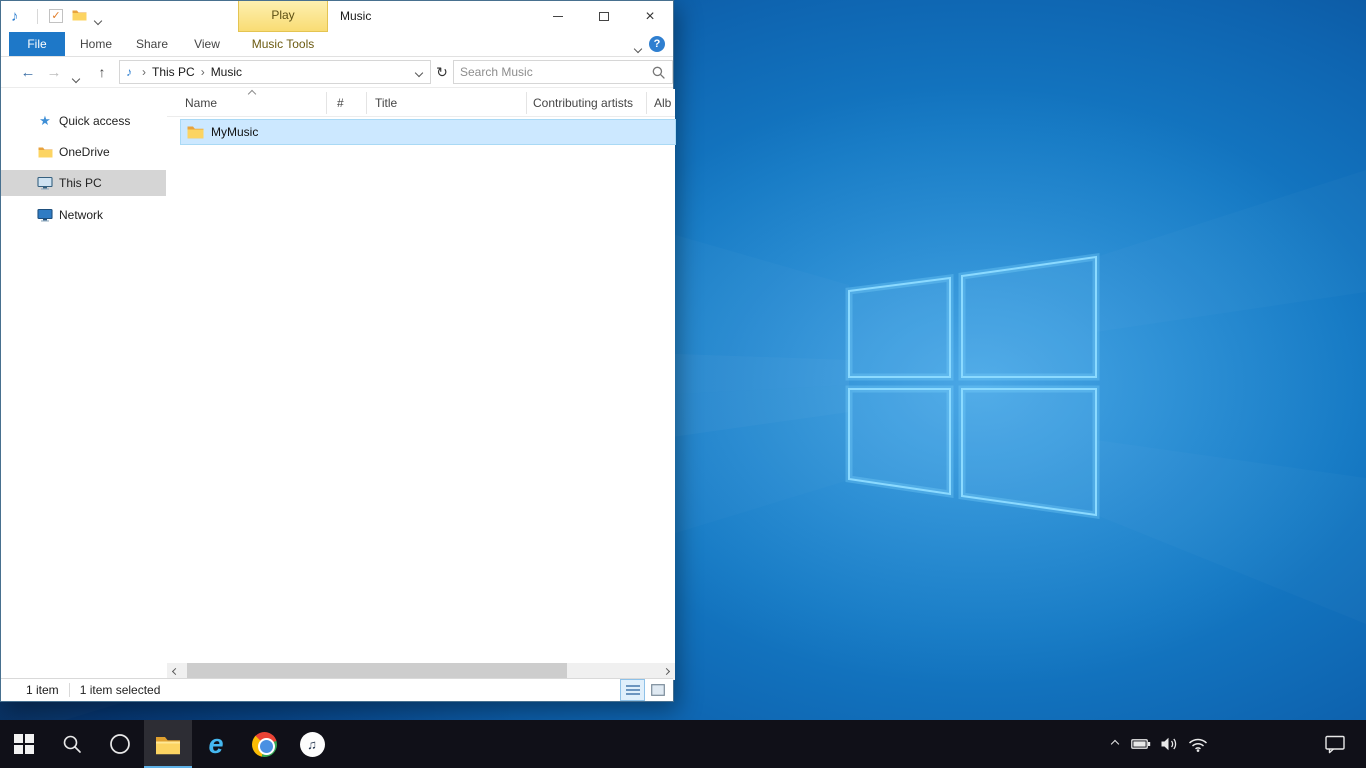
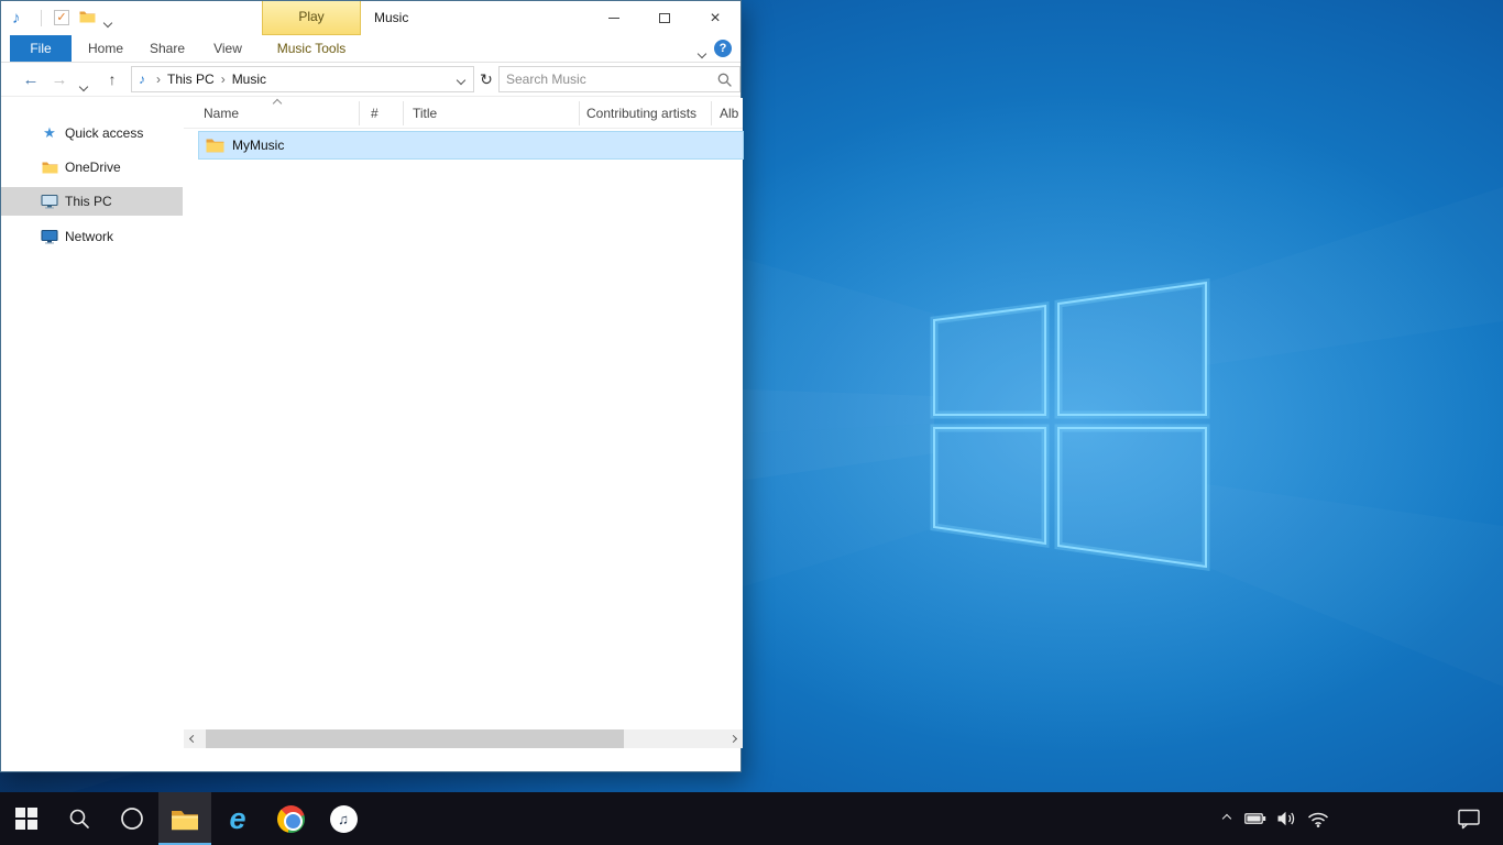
  ♪
  ✓
  Play
  Music
  ×
  File
  Home
  Share
  View
  Music Tools
  ?
  ←
  →
  ↑
  ♪
  ›
  This PC
  ›
  Music
  ↻
  Search Music
  ★
  Quick access
  OneDrive
  This PC
  Network
  Name
  #
  Title
  Contributing artists
  Alb
  MyMusic
- 1 item
- 1 item selected
  e
  ♫
